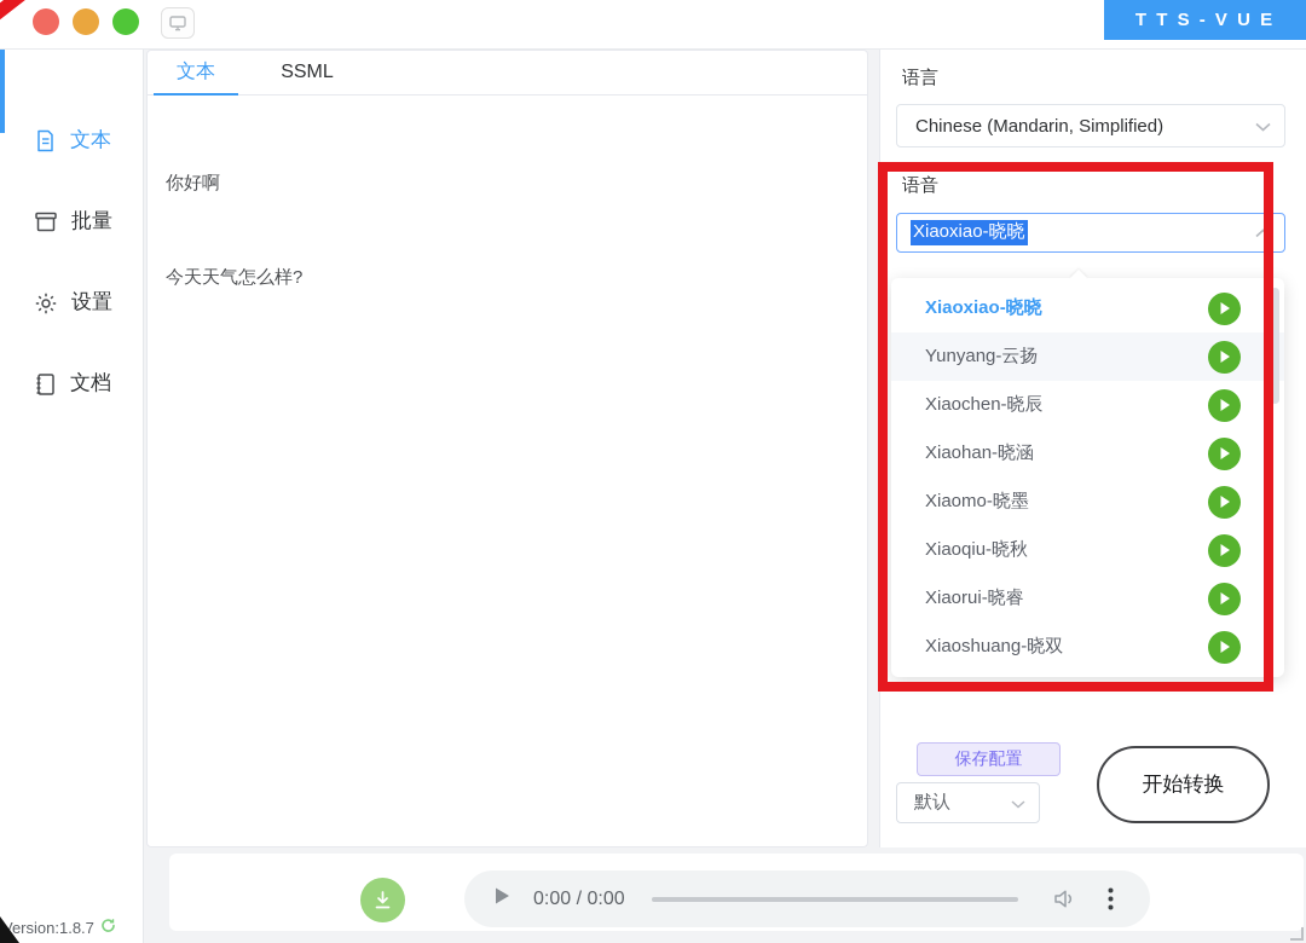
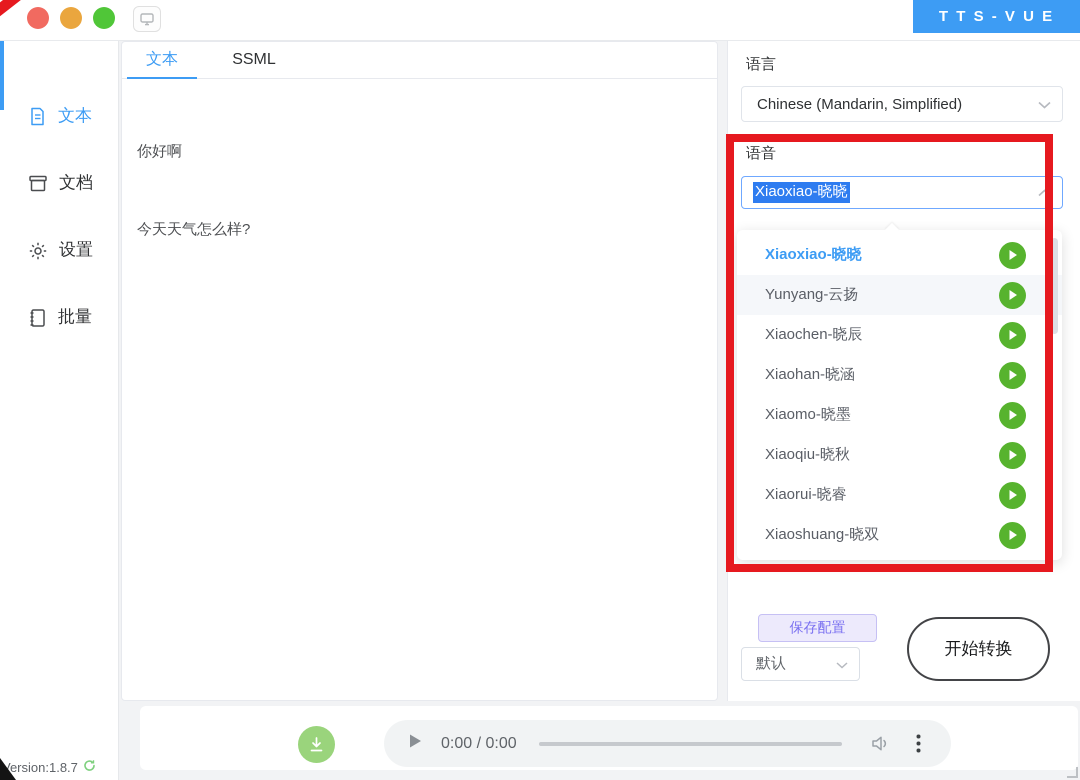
  T T S - V U E
  文本
- 批量
+ 文档
  设置
- 文档
+ 批量
  Version:1.8.7
  文本
  SSML
  你好啊
  今天天气怎么样?
  语言
  Chinese (Mandarin, Simplified)
  语音
  Xiaoxiao-晓晓
  保存配置
  默认
  开始转换
  Xiaoxiao-晓晓
  Yunyang-云扬
  Xiaochen-晓辰
  Xiaohan-晓涵
  Xiaomo-晓墨
  Xiaoqiu-晓秋
  Xiaorui-晓睿
  Xiaoshuang-晓双
  0:00 / 0:00
